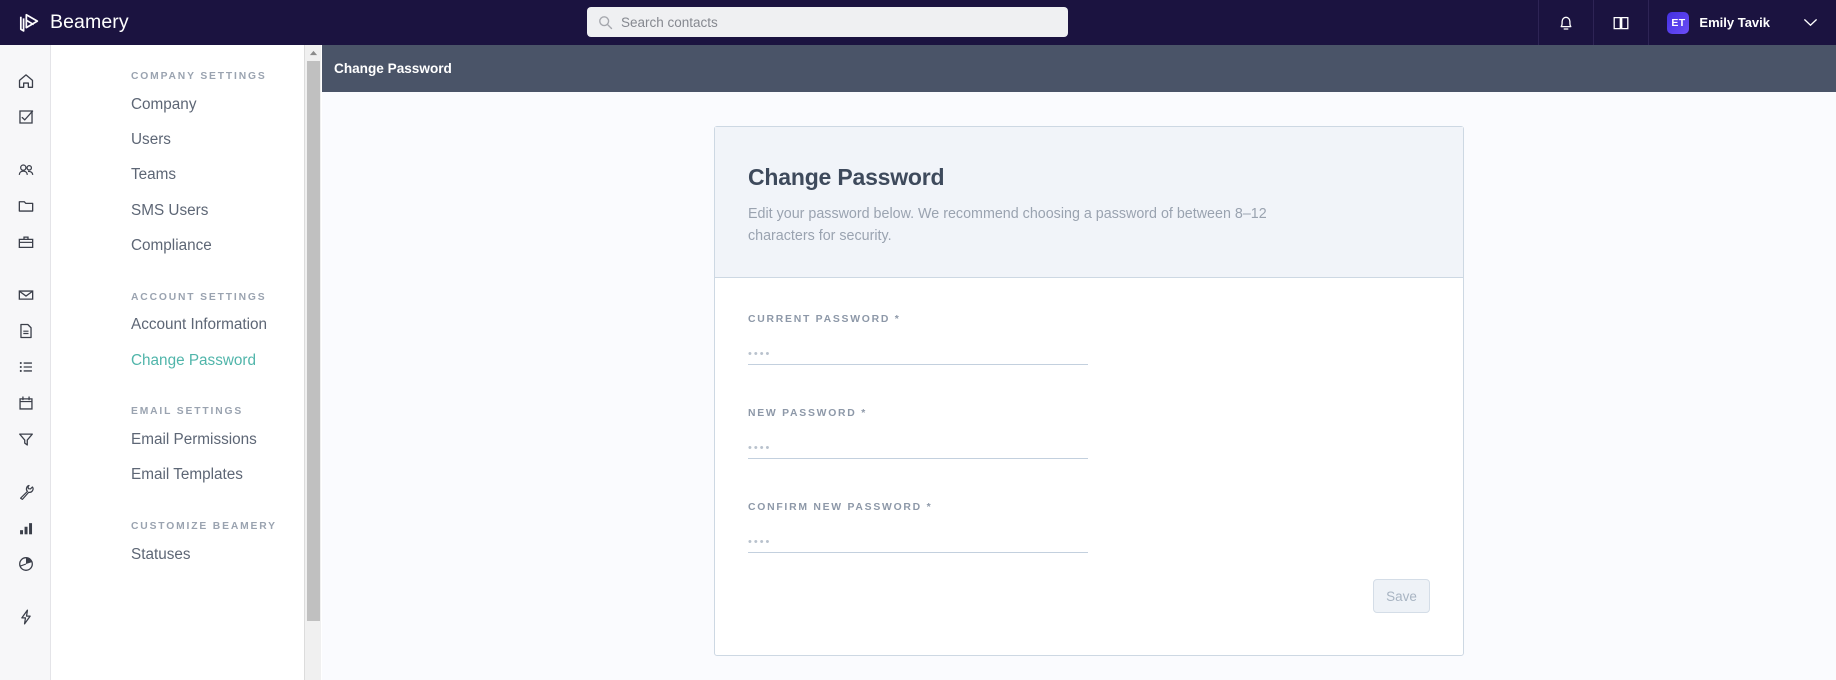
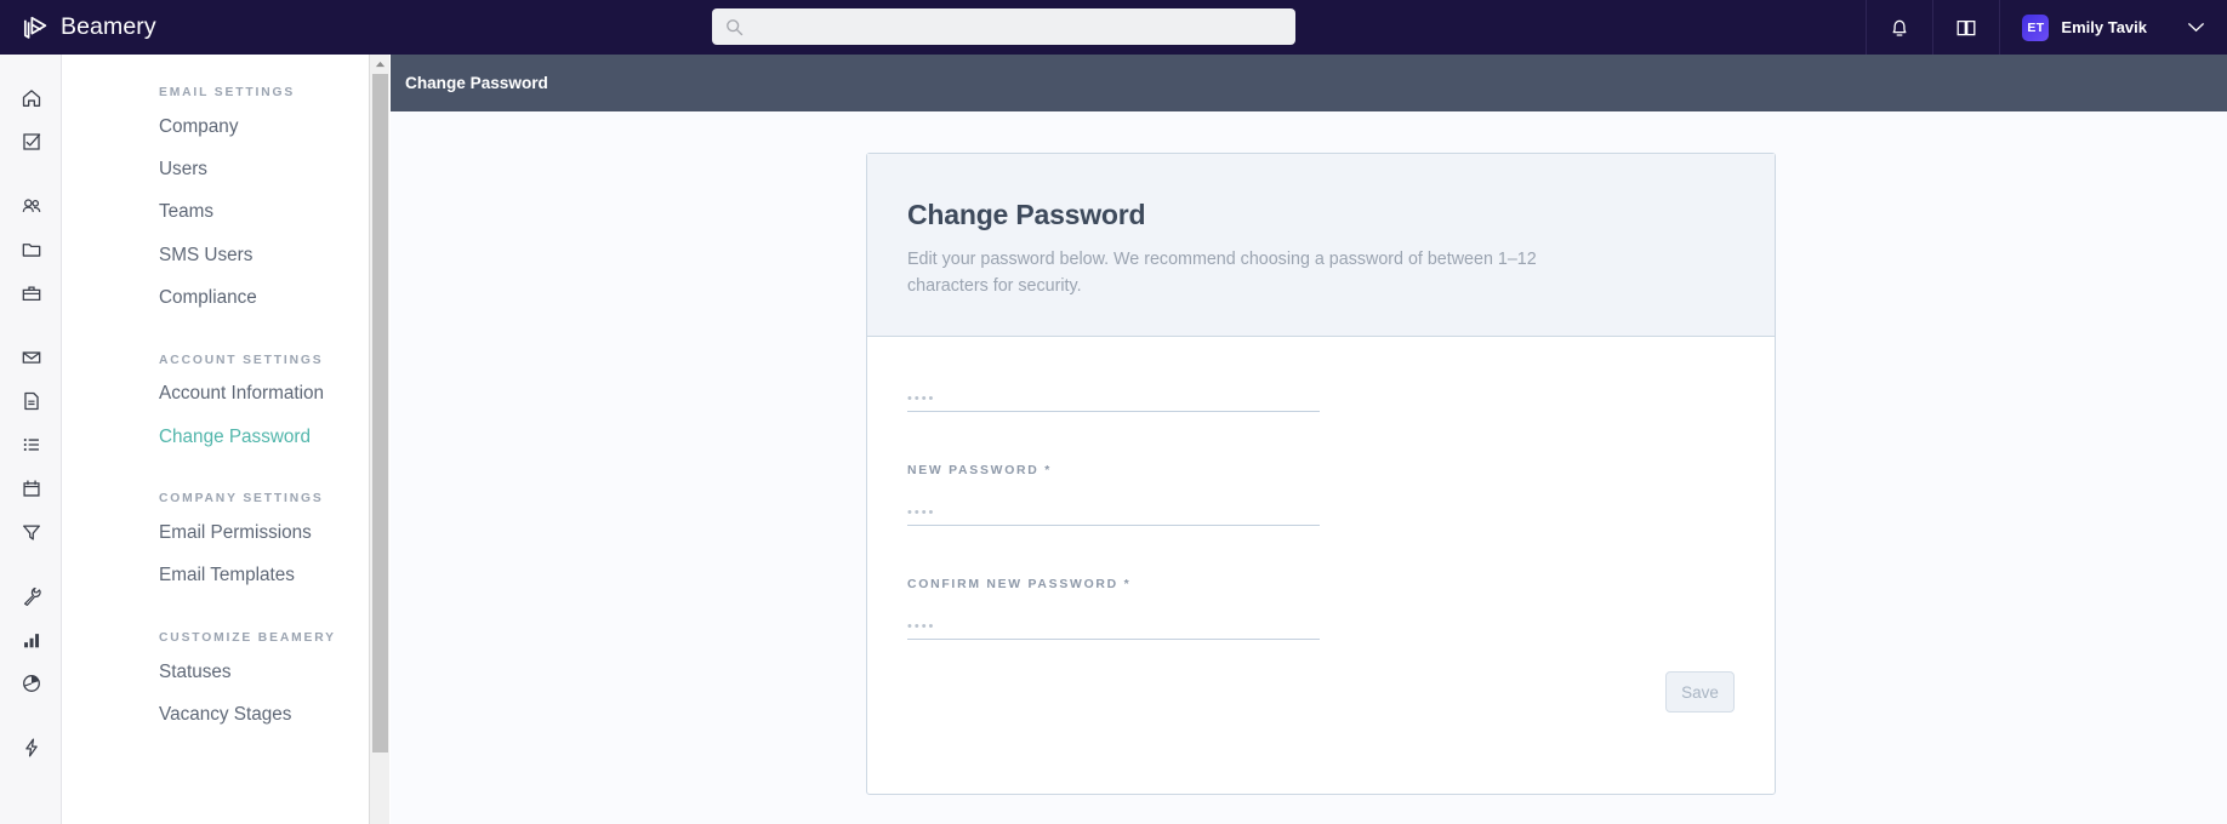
  Beamery
- Search contacts
  ET
  Emily Tavik
- COMPANY SETTINGS
+ EMAIL SETTINGS
  Company
  Users
  Teams
  SMS Users
  Compliance
  ACCOUNT SETTINGS
  Account Information
  Change Password
- EMAIL SETTINGS
+ COMPANY SETTINGS
  Email Permissions
  Email Templates
  CUSTOMIZE BEAMERY
  Statuses
+ Vacancy Stages
  Change Password
  Change Password
- Edit your password below. We recommend choosing a password of between 8–12 characters for security.
+ Edit your password below. We recommend choosing a password of between 1–12 characters for security.
- CURRENT PASSWORD *
  ••••
  NEW PASSWORD *
  ••••
  CONFIRM NEW PASSWORD *
  ••••
  Save
